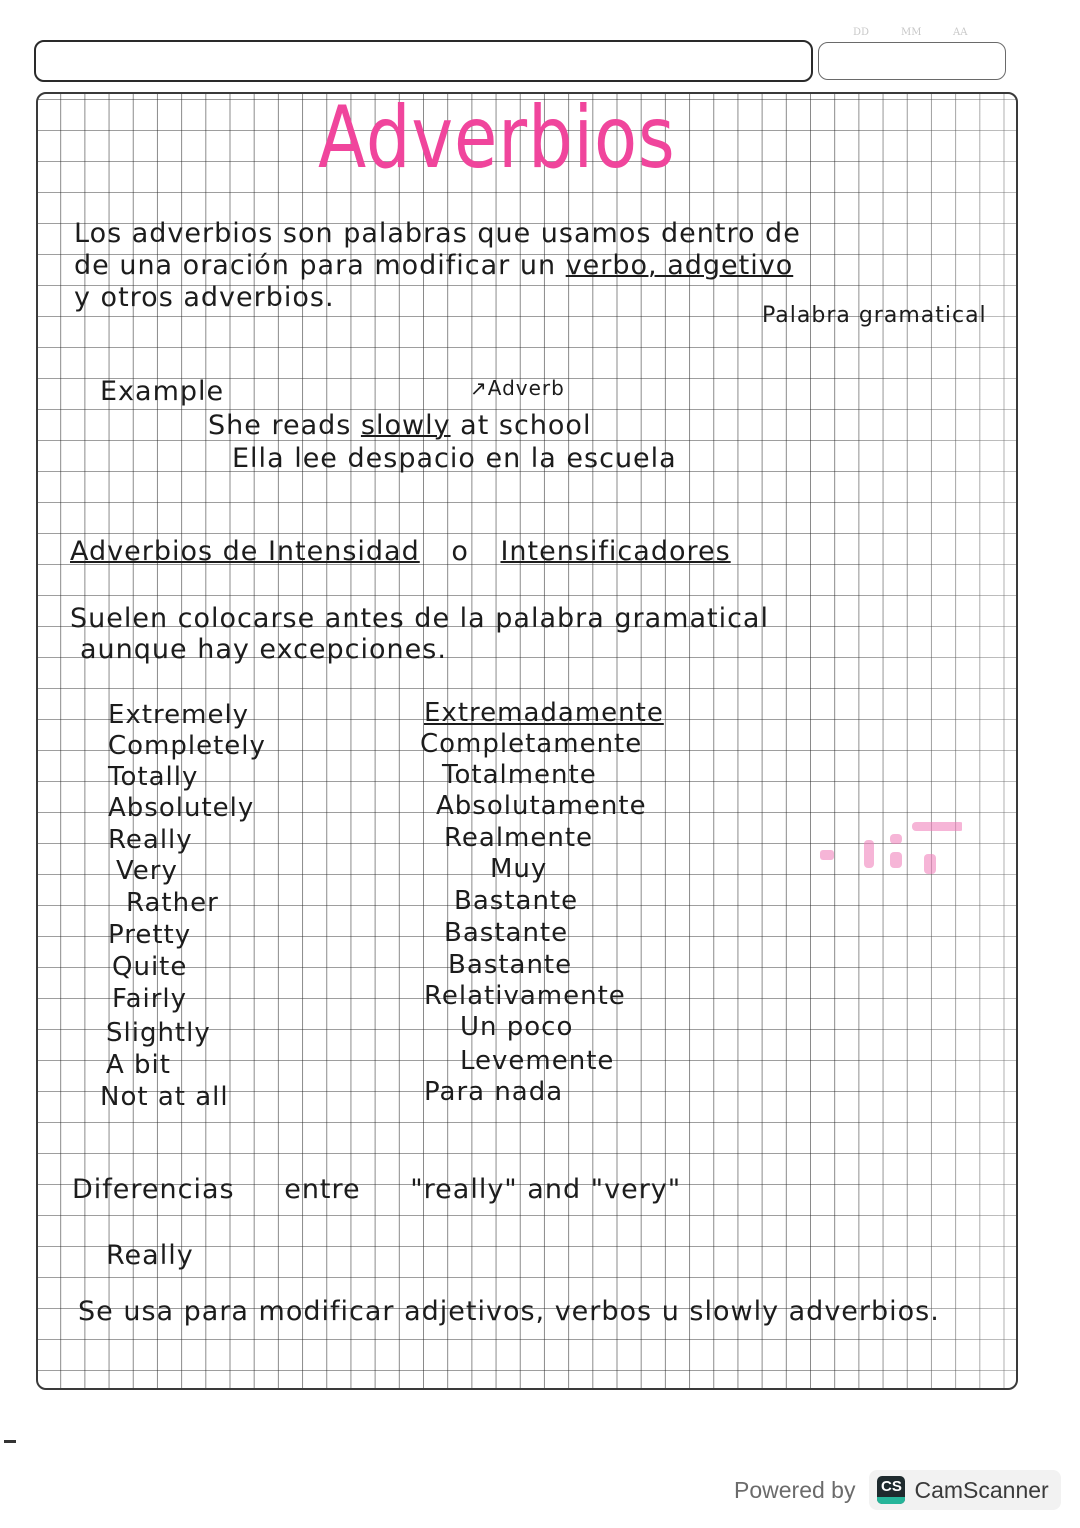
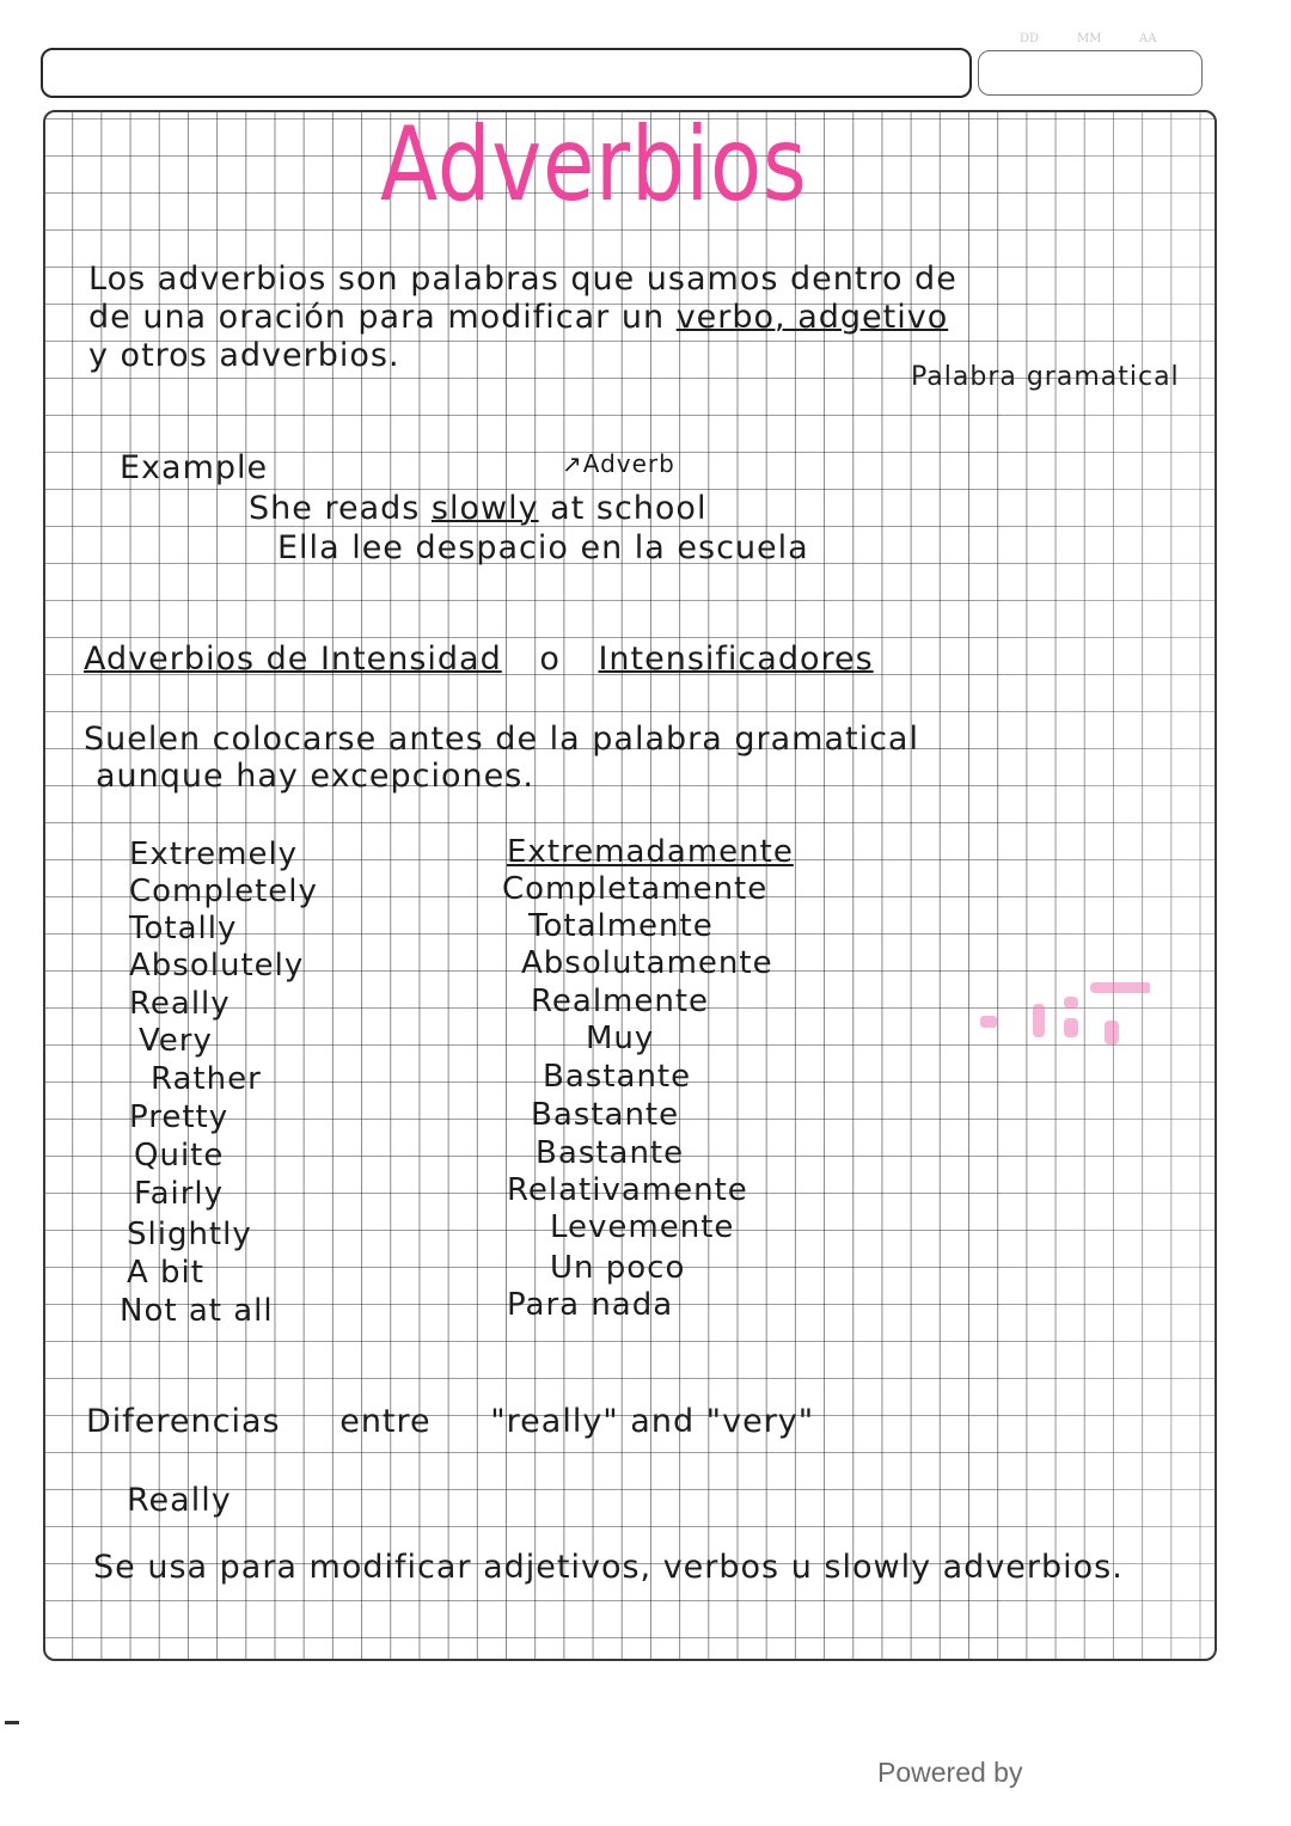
  DD
  MM
  AA
  Adverbios
  Los adverbios son palabras que usamos dentro de
  de una oración para modificar un verbo, adgetivo
  y otros adverbios.
  Palabra gramatical
  Example
  ↗Adverb
  She reads slowly at school
  Ella lee despacio en la escuela
  Adverbios de Intensidad o Intensificadores
  Suelen colocarse antes de la palabra gramatical
  aunque hay excepciones.
  Extremely
  Extremadamente
  Completely
  Completamente
  Totally
  Totalmente
  Absolutely
  Absolutamente
  Really
  Realmente
  Very
  Muy
  Rather
  Bastante
  Pretty
  Bastante
  Quite
  Bastante
  Fairly
  Relativamente
  Slightly
- Un poco
+ Levemente
  A bit
- Levemente
+ Un poco
  Not at all
  Para nada
  Diferencias entre "really" and "very"
  Really
  Se usa para modificar adjetivos, verbos u slowly adverbios.
  Powered by
- CS
- CamScanner
